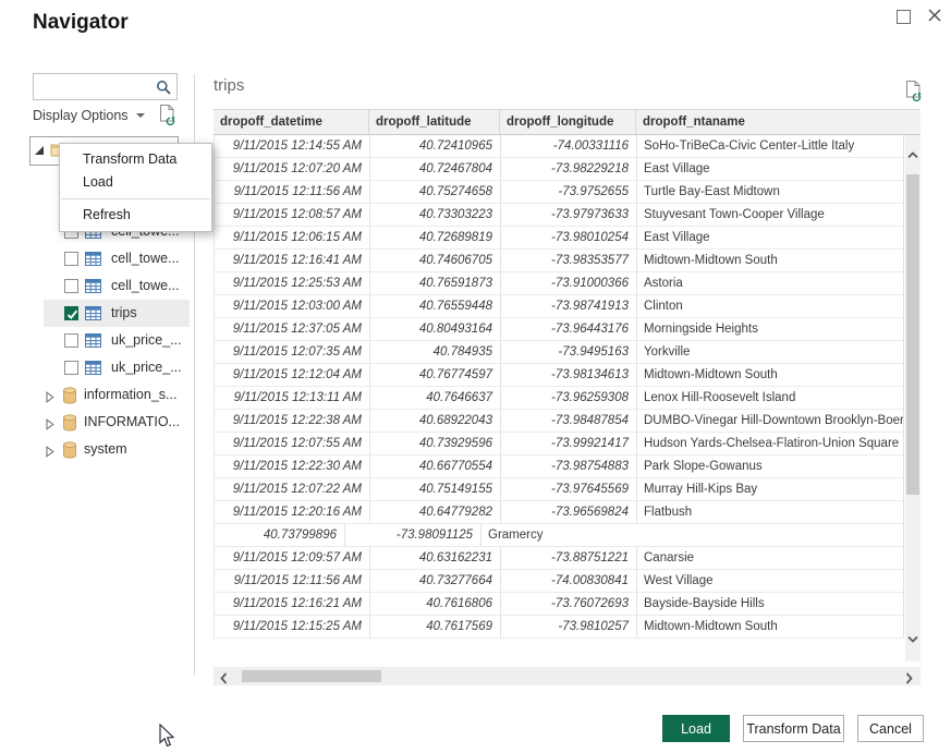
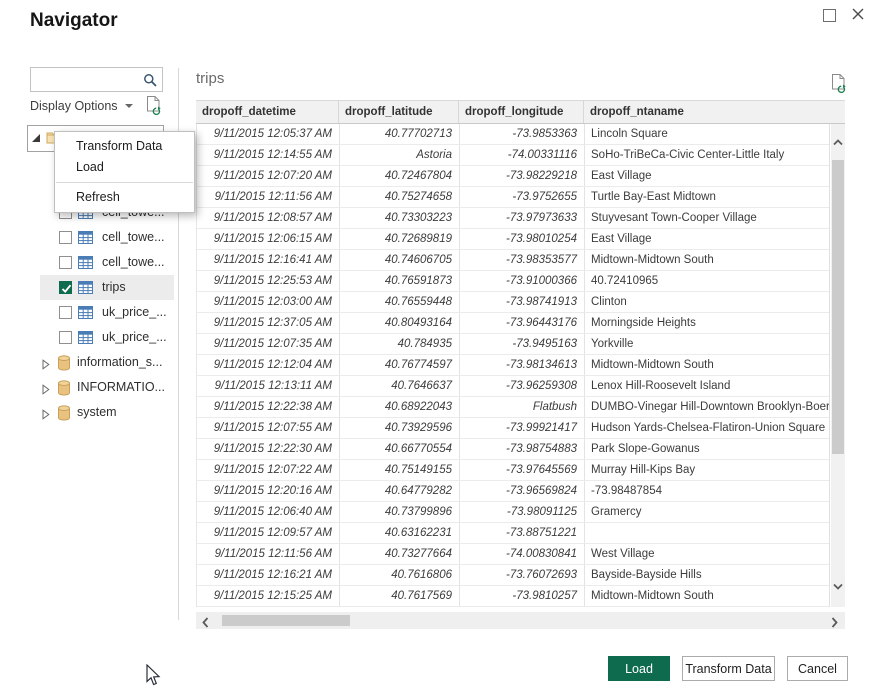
  Navigator
  Display Options
  cell_towe...
  cell_towe...
  trips
  uk_price_...
  uk_price_...
  information_s...
  INFORMATIO...
  system
  Transform Data
  Load
  Refresh
  trips
  dropoff_datetime
  dropoff_latitude
  dropoff_longitude
  dropoff_ntaname
+ 9/11/2015 12:05:37 AM
+ 40.77702713
+ -73.9853363
+ Lincoln Square
  9/11/2015 12:14:55 AM
- 40.72410965
+ Astoria
  -74.00331116
  SoHo-TriBeCa-Civic Center-Little Italy
  9/11/2015 12:07:20 AM
  40.72467804
  -73.98229218
  East Village
  9/11/2015 12:11:56 AM
  40.75274658
  -73.9752655
  Turtle Bay-East Midtown
  9/11/2015 12:08:57 AM
  40.73303223
  -73.97973633
  Stuyvesant Town-Cooper Village
  9/11/2015 12:06:15 AM
  40.72689819
  -73.98010254
  East Village
  9/11/2015 12:16:41 AM
  40.74606705
  -73.98353577
  Midtown-Midtown South
  9/11/2015 12:25:53 AM
  40.76591873
  -73.91000366
- Astoria
+ 40.72410965
  9/11/2015 12:03:00 AM
  40.76559448
  -73.98741913
  Clinton
  9/11/2015 12:37:05 AM
  40.80493164
  -73.96443176
  Morningside Heights
  9/11/2015 12:07:35 AM
  40.784935
  -73.9495163
  Yorkville
  9/11/2015 12:12:04 AM
  40.76774597
  -73.98134613
  Midtown-Midtown South
  9/11/2015 12:13:11 AM
  40.7646637
  -73.96259308
  Lenox Hill-Roosevelt Island
  9/11/2015 12:22:38 AM
  40.68922043
- -73.98487854
+ Flatbush
  DUMBO-Vinegar Hill-Downtown Brooklyn-Boer
  9/11/2015 12:07:55 AM
  40.73929596
  -73.99921417
  Hudson Yards-Chelsea-Flatiron-Union Square
  9/11/2015 12:22:30 AM
  40.66770554
  -73.98754883
  Park Slope-Gowanus
  9/11/2015 12:07:22 AM
  40.75149155
  -73.97645569
  Murray Hill-Kips Bay
  9/11/2015 12:20:16 AM
  40.64779282
  -73.96569824
- Flatbush
+ -73.98487854
+ 9/11/2015 12:06:40 AM
  40.73799896
  -73.98091125
  Gramercy
  9/11/2015 12:09:57 AM
  40.63162231
  -73.88751221
- Canarsie
  9/11/2015 12:11:56 AM
  40.73277664
  -74.00830841
  West Village
  9/11/2015 12:16:21 AM
  40.7616806
  -73.76072693
  Bayside-Bayside Hills
  9/11/2015 12:15:25 AM
  40.7617569
  -73.9810257
  Midtown-Midtown South
  Load
  Transform Data
  Cancel
